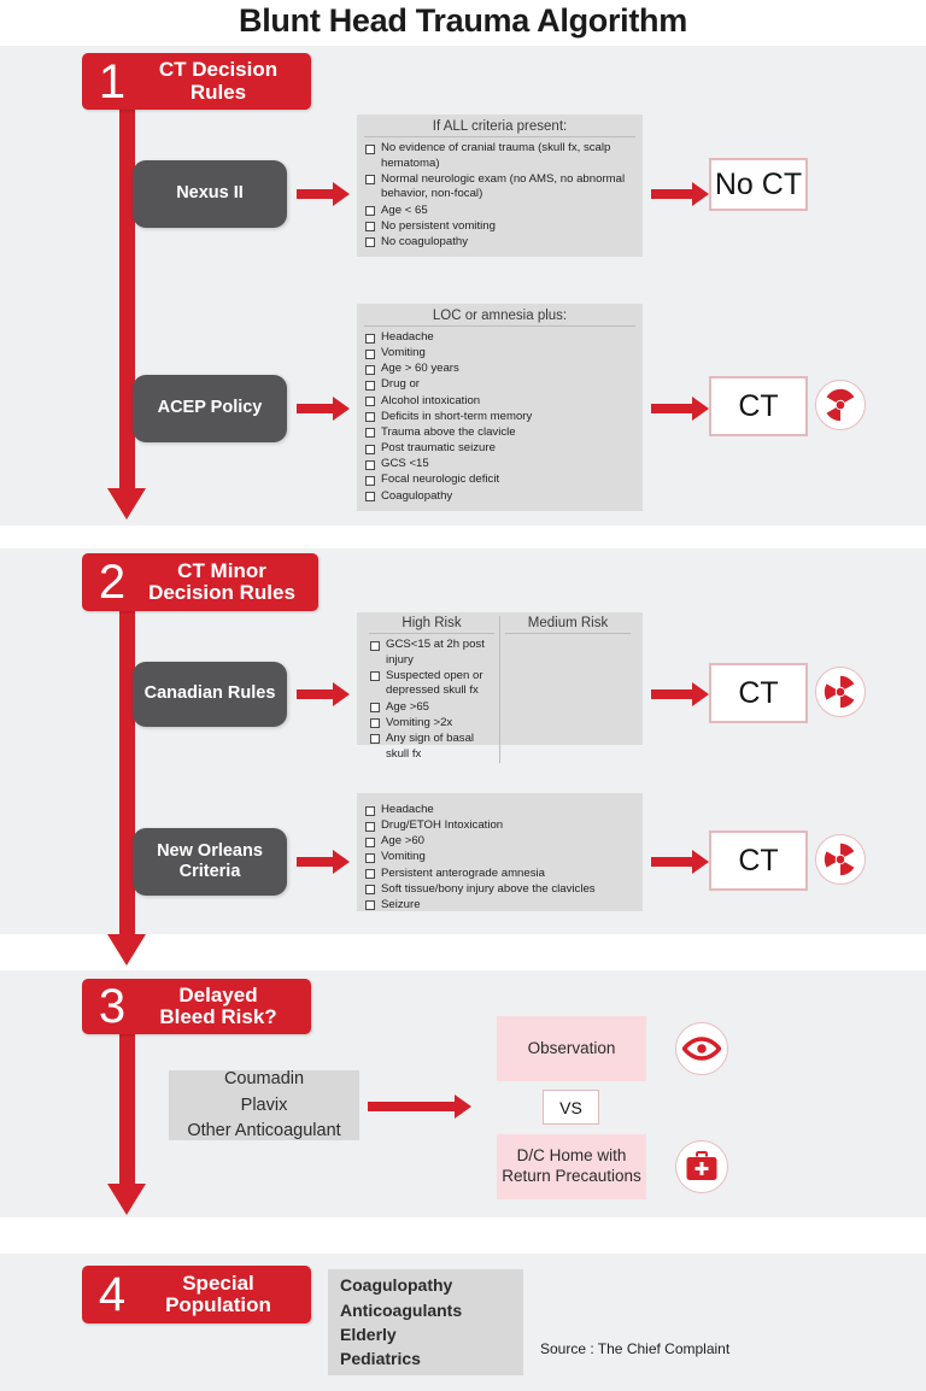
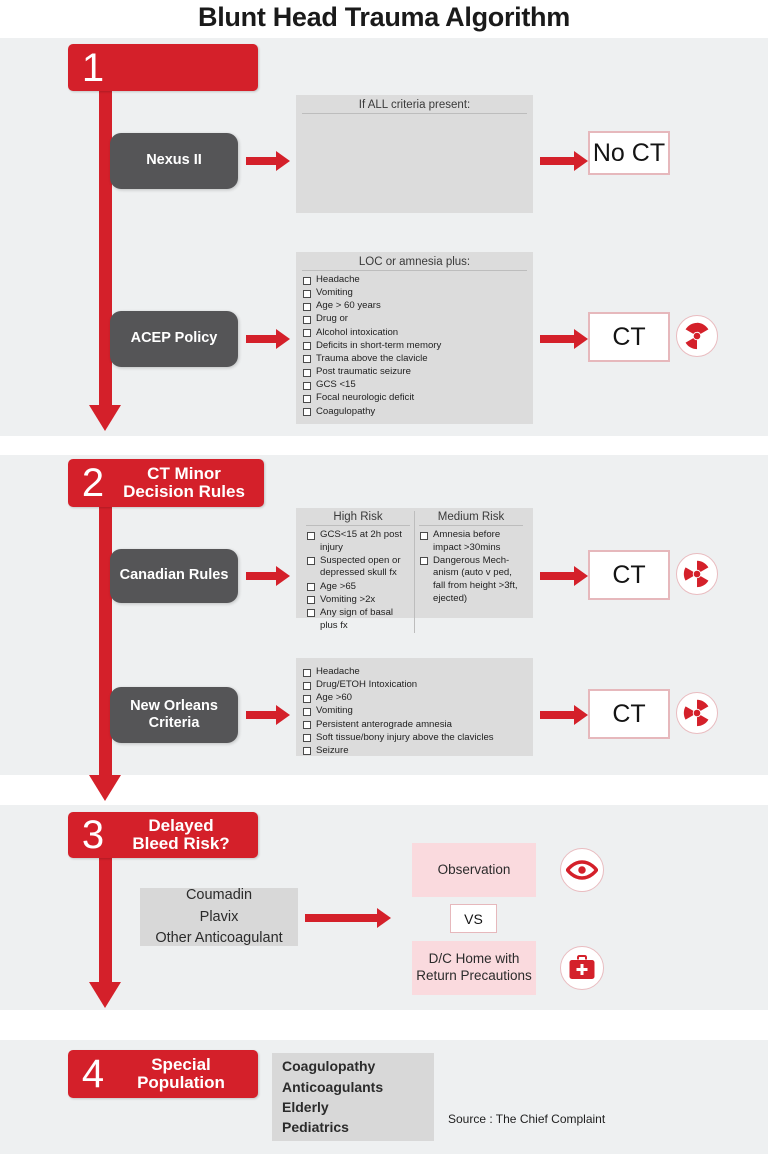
  Blunt Head Trauma Algorithm
  1
- CT Decision
- Rules
  Nexus II
  If ALL criteria present:
- No evidence of cranial trauma (skull fx, scalp hematoma)
- Normal neurologic exam (no AMS, no abnormal behavior, non-focal)
- Age < 65
- No persistent vomiting
- No coagulopathy
  No CT
  ACEP Policy
  LOC or amnesia plus:
  Headache
  Vomiting
  Age > 60 years
  Drug or
  Alcohol intoxication
  Deficits in short-term memory
  Trauma above the clavicle
  Post traumatic seizure
  GCS <15
  Focal neurologic deficit
  Coagulopathy
  CT
  2
  CT Minor
  Decision Rules
  Canadian Rules
  High Risk
  GCS<15 at 2h post injury
  Suspected open or depressed skull fx
  Age >65
  Vomiting >2x
- Any sign of basal skull fx
+ Any sign of basal plus fx
  Medium Risk
+ Amnesia before impact >30mins
+ Dangerous Mech-anism (auto v ped, fall from height >3ft, ejected)
  CT
  New Orleans
  Criteria
  Headache
  Drug/ETOH Intoxication
  Age >60
  Vomiting
  Persistent anterograde amnesia
  Soft tissue/bony injury above the clavicles
  Seizure
  CT
  3
  Delayed
  Bleed Risk?
  Coumadin
  Plavix
  Other Anticoagulant
  Observation
  VS
  D/C Home with
  Return Precautions
  4
  Special
  Population
  Coagulopathy
  Anticoagulants
  Elderly
  Pediatrics
  Source : The Chief Complaint
